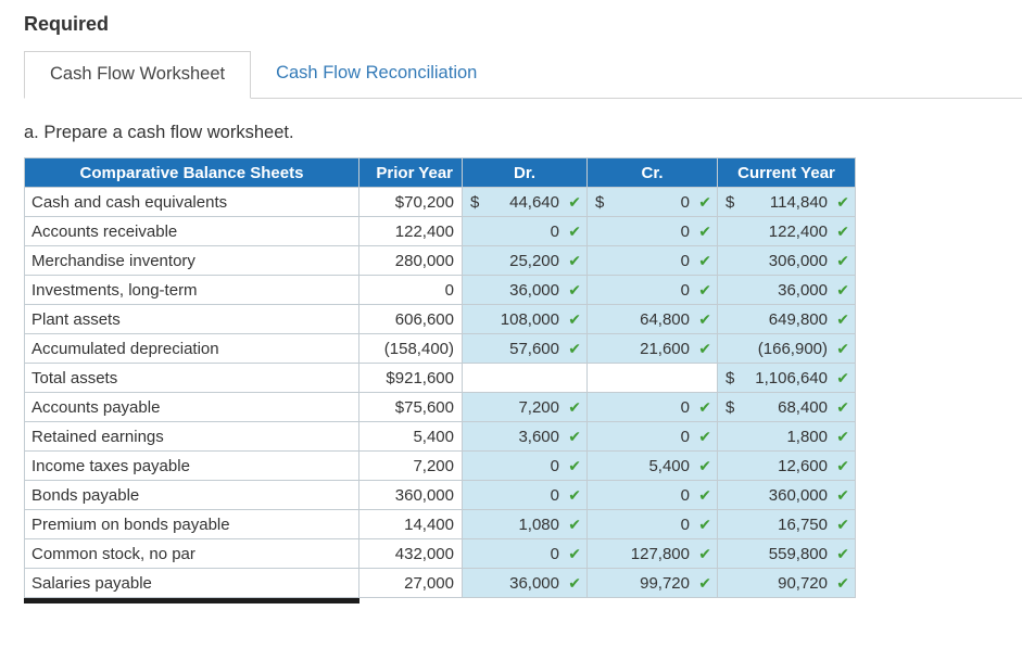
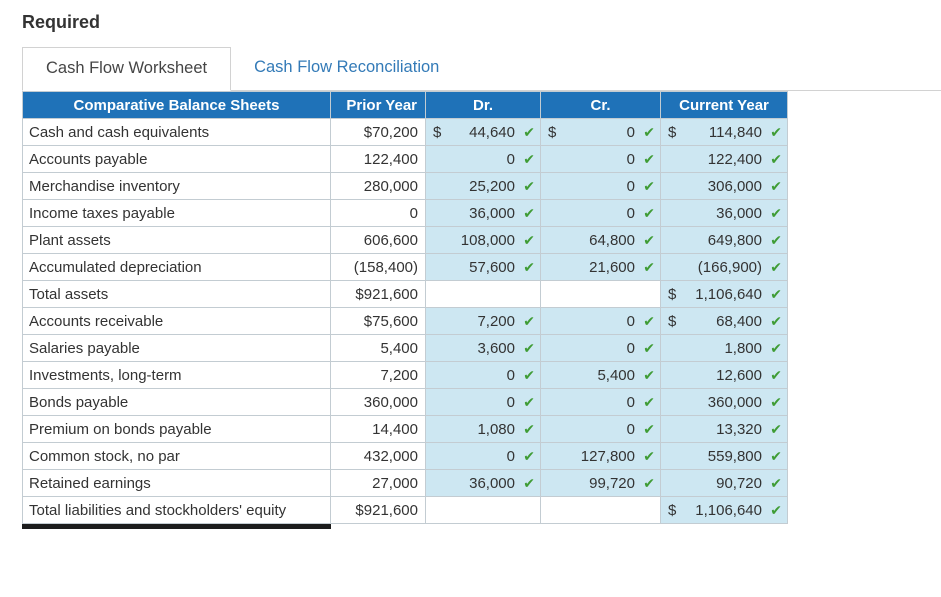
  Required
  Cash Flow Worksheet
  Cash Flow Reconciliation
- a. Prepare a cash flow worksheet.
  Comparative Balance Sheets	Prior Year	Dr.	Cr.	Current Year
  Cash and cash equivalents	$70,200	$ 44,640 ✔	$ 0 ✔	$ 114,840 ✔
- Accounts receivable	122,400	0 ✔	0 ✔	122,400 ✔
+ Accounts payable	122,400	0 ✔	0 ✔	122,400 ✔
  Merchandise inventory	280,000	25,200 ✔	0 ✔	306,000 ✔
- Investments, long-term	0	36,000 ✔	0 ✔	36,000 ✔
+ Income taxes payable	0	36,000 ✔	0 ✔	36,000 ✔
  Plant assets	606,600	108,000 ✔	64,800 ✔	649,800 ✔
  Accumulated depreciation	(158,400)	57,600 ✔	21,600 ✔	(166,900) ✔
  Total assets	$921,600			$ 1,106,640 ✔
- Accounts payable	$75,600	7,200 ✔	0 ✔	$ 68,400 ✔
+ Accounts receivable	$75,600	7,200 ✔	0 ✔	$ 68,400 ✔
- Retained earnings	5,400	3,600 ✔	0 ✔	1,800 ✔
+ Salaries payable	5,400	3,600 ✔	0 ✔	1,800 ✔
- Income taxes payable	7,200	0 ✔	5,400 ✔	12,600 ✔
+ Investments, long-term	7,200	0 ✔	5,400 ✔	12,600 ✔
  Bonds payable	360,000	0 ✔	0 ✔	360,000 ✔
- Premium on bonds payable	14,400	1,080 ✔	0 ✔	16,750 ✔
+ Premium on bonds payable	14,400	1,080 ✔	0 ✔	13,320 ✔
  Common stock, no par	432,000	0 ✔	127,800 ✔	559,800 ✔
- Salaries payable	27,000	36,000 ✔	99,720 ✔	90,720 ✔
+ Retained earnings	27,000	36,000 ✔	99,720 ✔	90,720 ✔
+ Total liabilities and stockholders' equity	$921,600			$ 1,106,640 ✔
